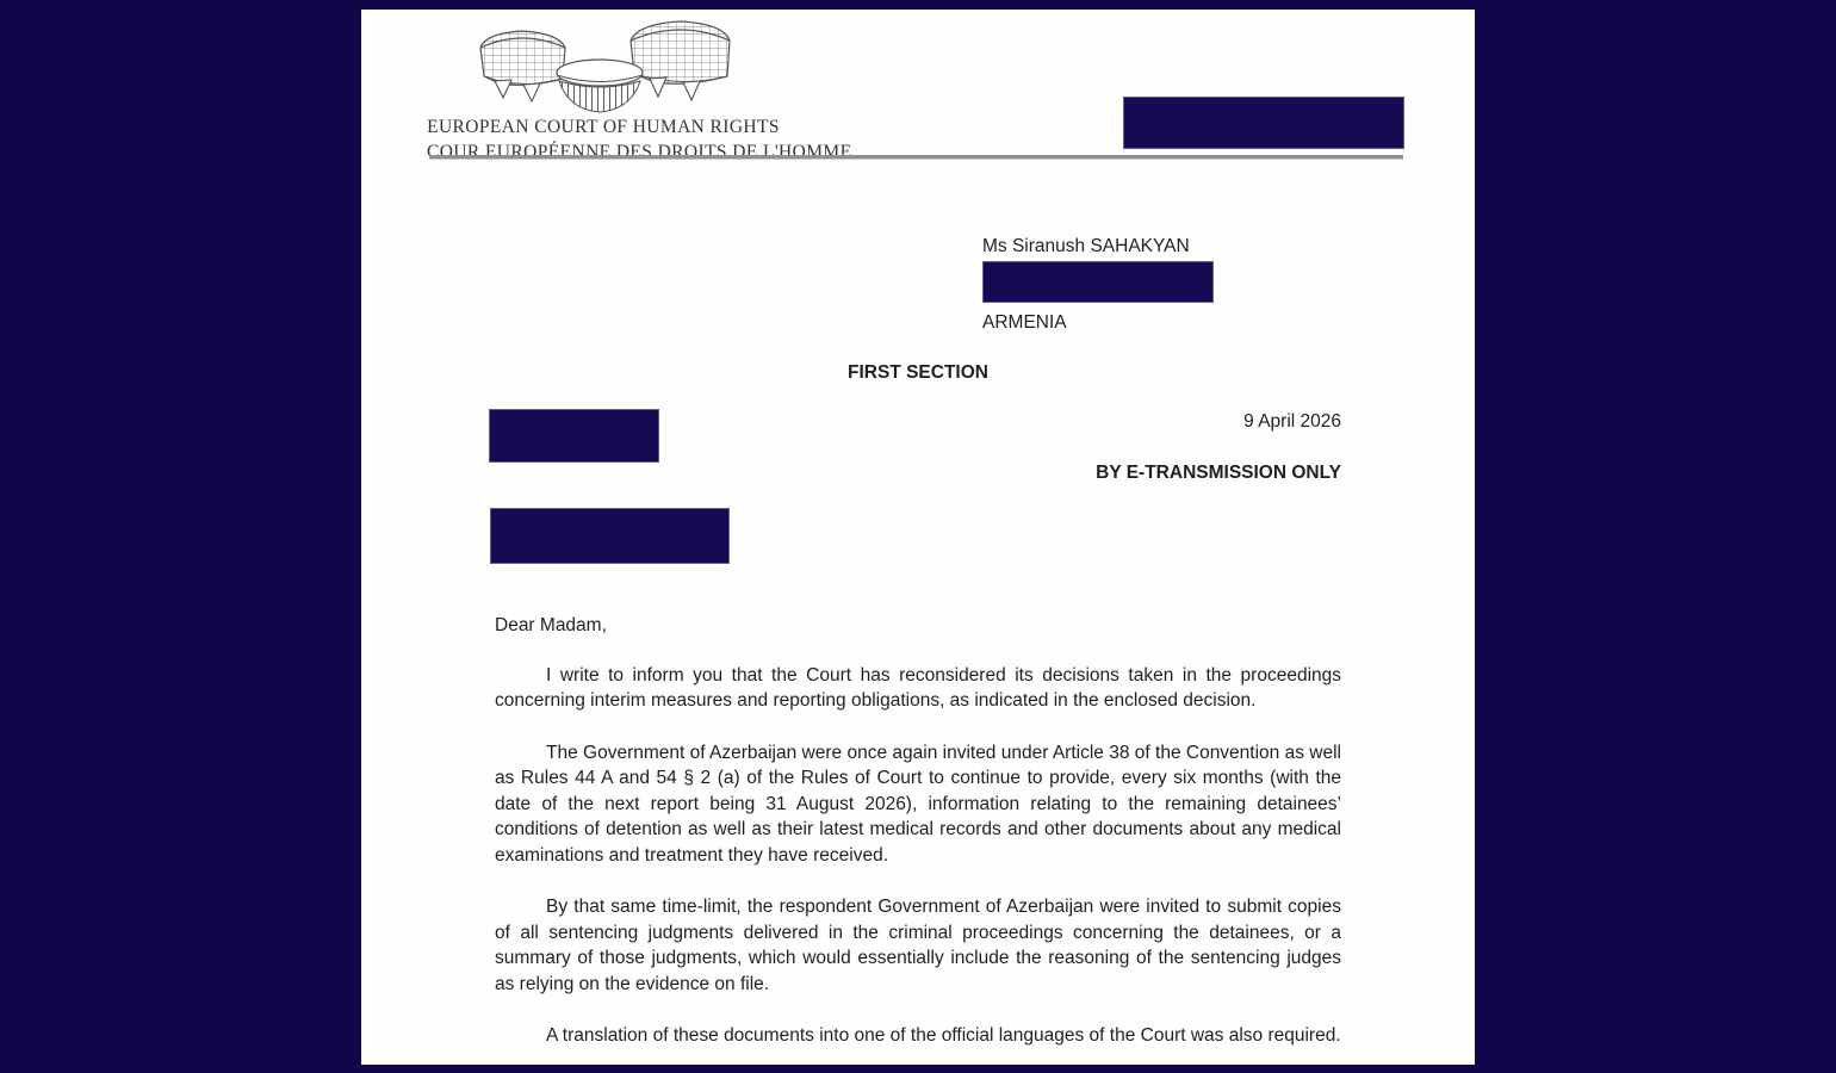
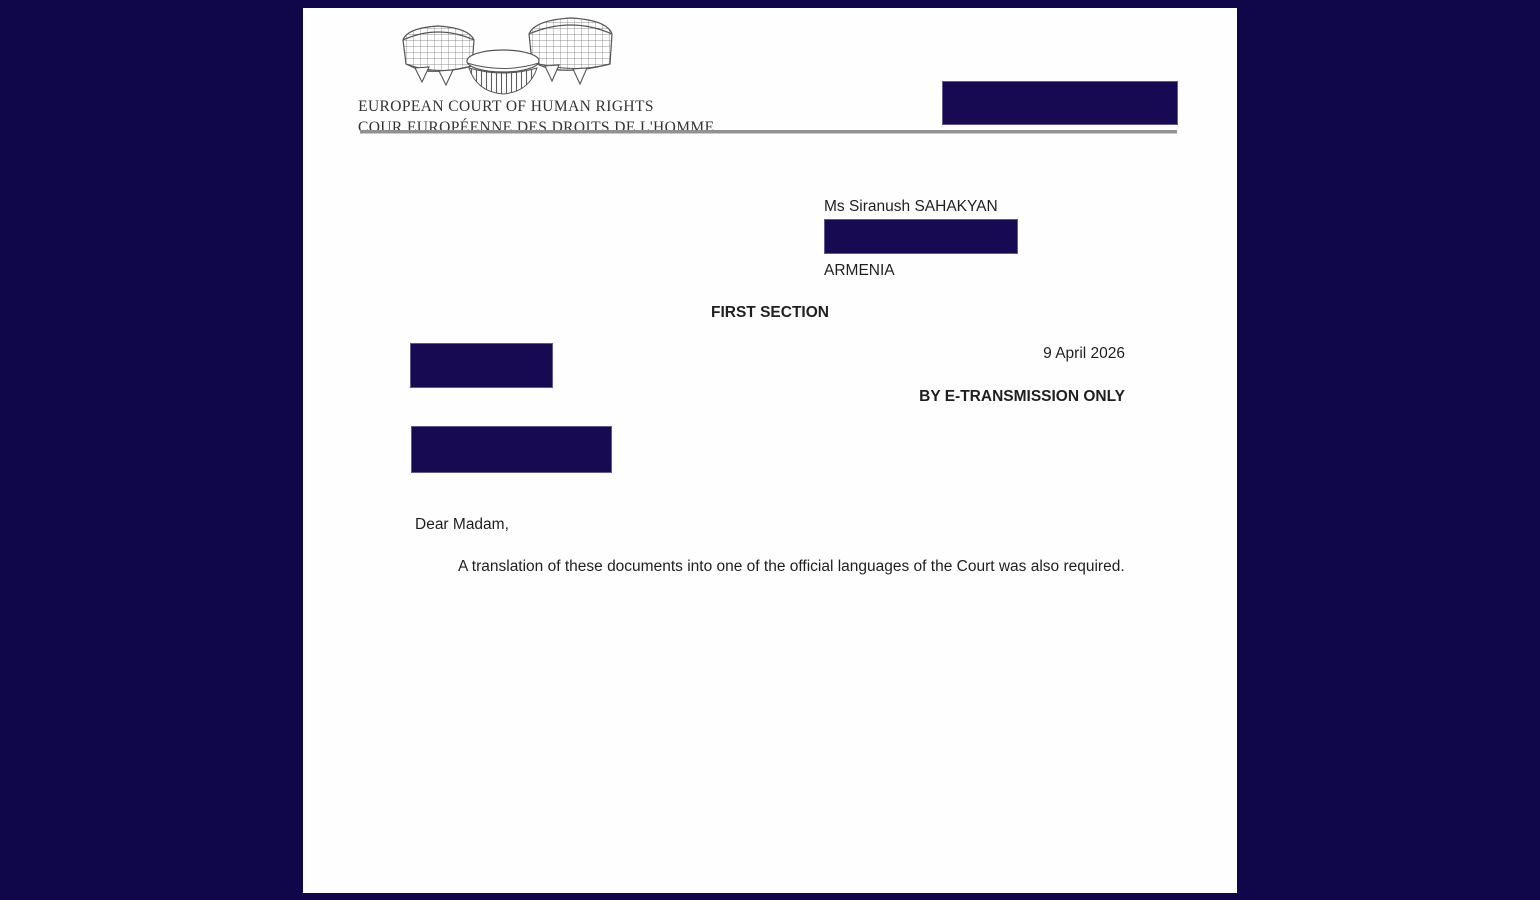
  EUROPEAN COURT OF HUMAN RIGHTS
  COUR EUROPÉENNE DES DROITS DE L'HOMME
  Ms Siranush SAHAKYAN
  ARMENIA
  FIRST SECTION
  9 April 2026
  BY E-TRANSMISSION ONLY
  Dear Madam,
- I write to inform you that the Court has reconsidered its decisions taken in the proceedings concerning interim measures and reporting obligations, as indicated in the enclosed decision.
- The Government of Azerbaijan were once again invited under Article 38 of the Convention as well as Rules 44 A and 54 § 2 (a) of the Rules of Court to continue to provide, every six months (with the date of the next report being 31 August 2026), information relating to the remaining detainees’ conditions of detention as well as their latest medical records and other documents about any medical examinations and treatment they have received.
- By that same time-limit, the respondent Government of Azerbaijan were invited to submit copies of all sentencing judgments delivered in the criminal proceedings concerning the detainees, or a summary of those judgments, which would essentially include the reasoning of the sentencing judges as relying on the evidence on file.
  A translation of these documents into one of the official languages of the Court was also required.
